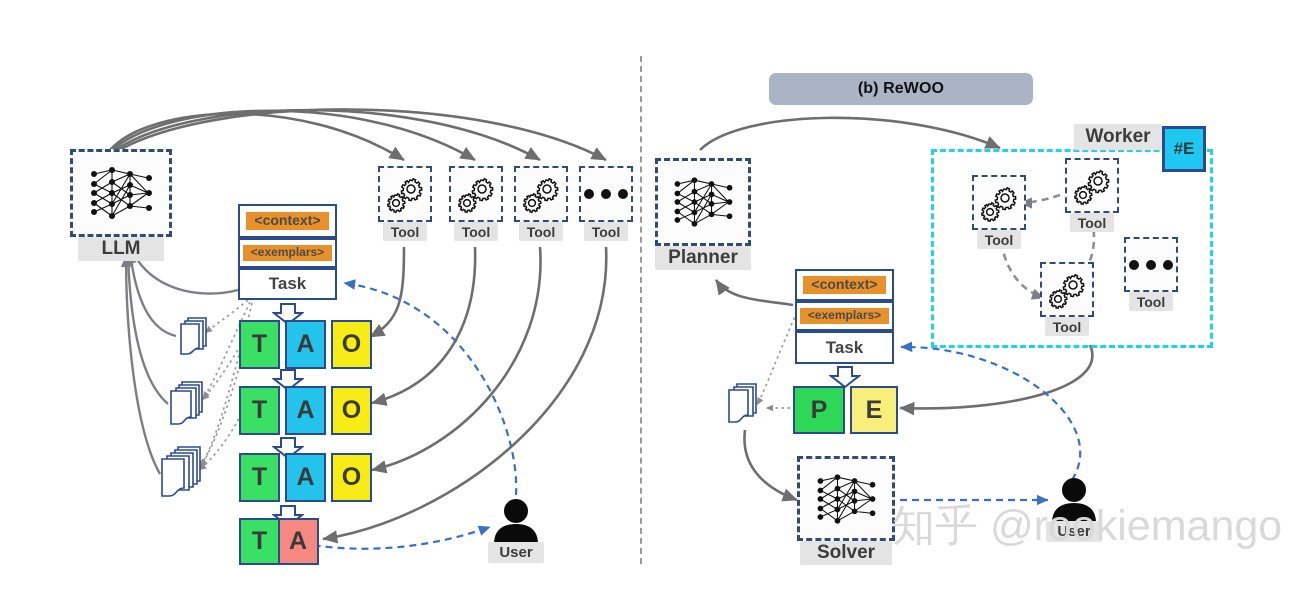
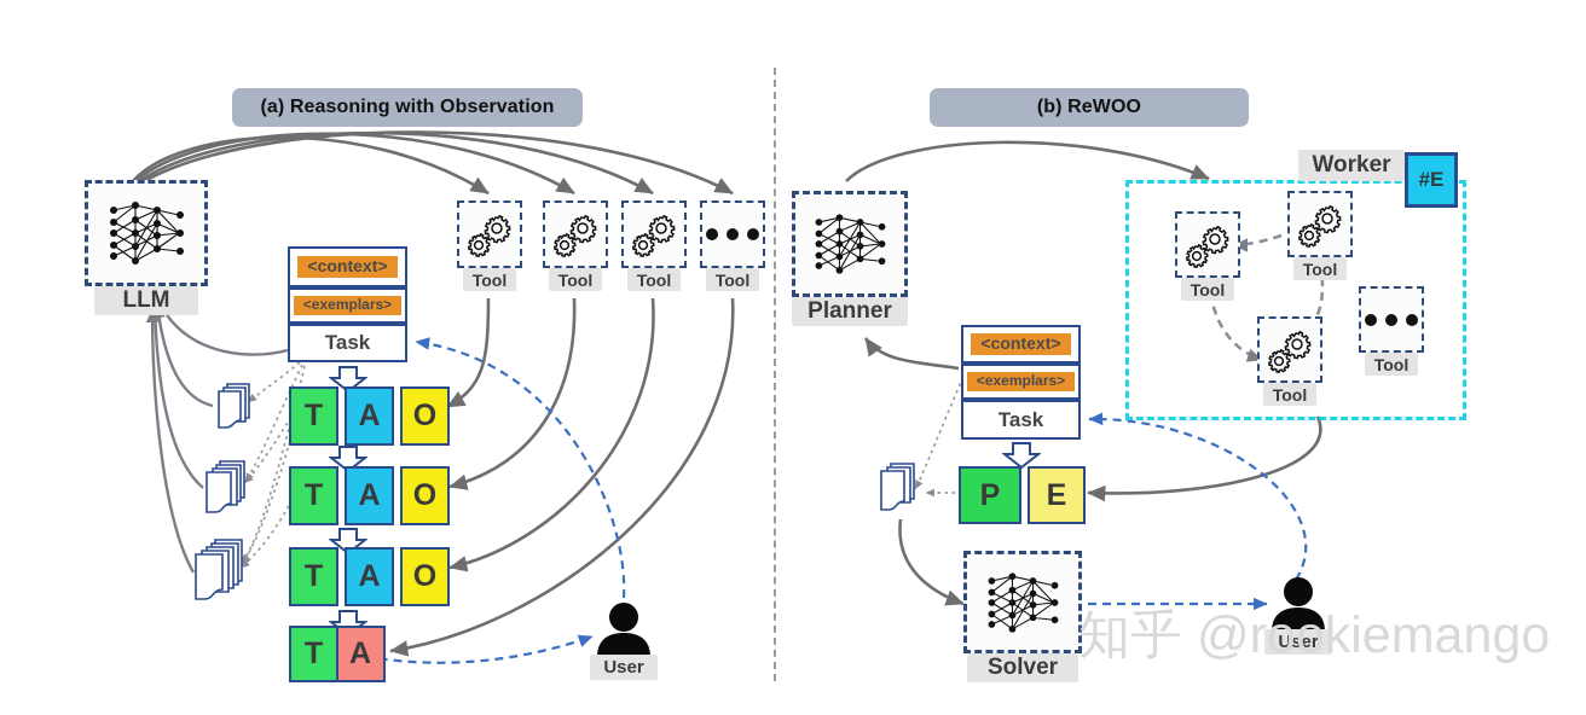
+ (a) Reasoning with Observation
  (b) ReWOO
  LLM
  Tool
  Tool
  Tool
  Tool
  <context>
  <exemplars>
  Task
  T
  A
  O
  T
  A
  O
  T
  A
  O
  T
  A
  User
  Planner
  Worker
  #E
  Tool
  Tool
  Tool
  Tool
  <context>
  <exemplars>
  Task
  P
  E
  Solver
  User
  知乎 @rookiemango
